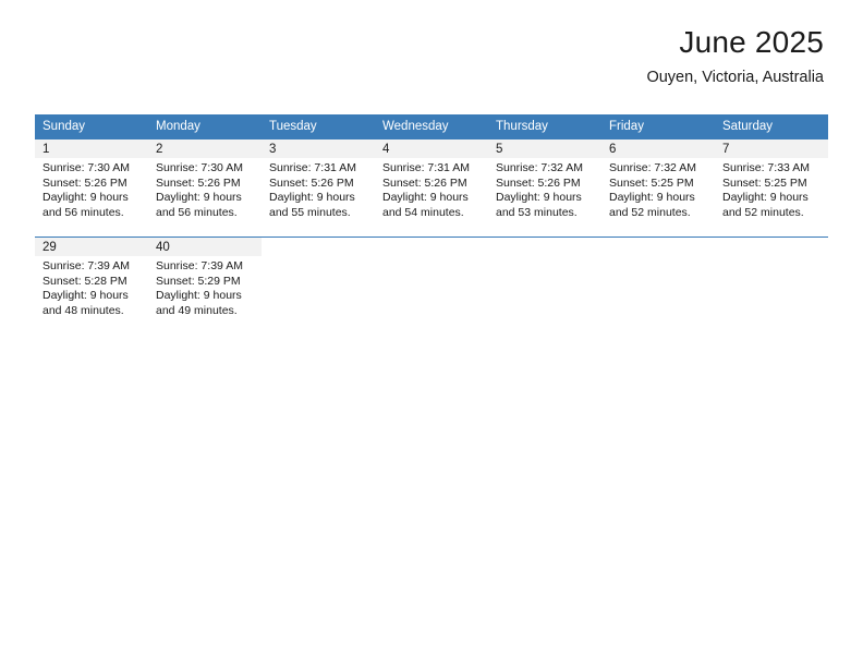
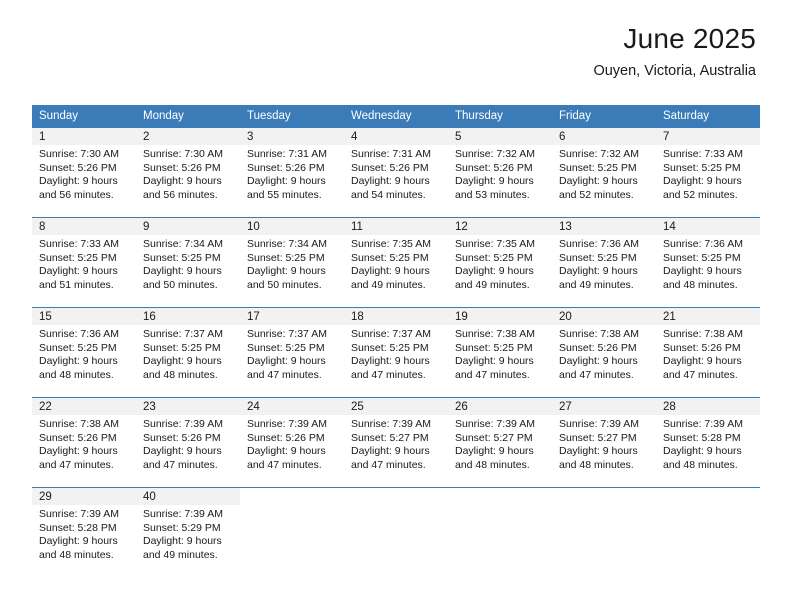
  June 2025
  Ouyen, Victoria, Australia
  Sunday	Monday	Tuesday	Wednesday	Thursday	Friday	Saturday
  1Sunrise: 7:30 AMSunset: 5:26 PMDaylight: 9 hoursand 56 minutes.	2Sunrise: 7:30 AMSunset: 5:26 PMDaylight: 9 hoursand 56 minutes.	3Sunrise: 7:31 AMSunset: 5:26 PMDaylight: 9 hoursand 55 minutes.	4Sunrise: 7:31 AMSunset: 5:26 PMDaylight: 9 hoursand 54 minutes.	5Sunrise: 7:32 AMSunset: 5:26 PMDaylight: 9 hoursand 53 minutes.	6Sunrise: 7:32 AMSunset: 5:25 PMDaylight: 9 hoursand 52 minutes.	7Sunrise: 7:33 AMSunset: 5:25 PMDaylight: 9 hoursand 52 minutes.
+ 8Sunrise: 7:33 AMSunset: 5:25 PMDaylight: 9 hoursand 51 minutes.	9Sunrise: 7:34 AMSunset: 5:25 PMDaylight: 9 hoursand 50 minutes.	10Sunrise: 7:34 AMSunset: 5:25 PMDaylight: 9 hoursand 50 minutes.	11Sunrise: 7:35 AMSunset: 5:25 PMDaylight: 9 hoursand 49 minutes.	12Sunrise: 7:35 AMSunset: 5:25 PMDaylight: 9 hoursand 49 minutes.	13Sunrise: 7:36 AMSunset: 5:25 PMDaylight: 9 hoursand 49 minutes.	14Sunrise: 7:36 AMSunset: 5:25 PMDaylight: 9 hoursand 48 minutes.
+ 15Sunrise: 7:36 AMSunset: 5:25 PMDaylight: 9 hoursand 48 minutes.	16Sunrise: 7:37 AMSunset: 5:25 PMDaylight: 9 hoursand 48 minutes.	17Sunrise: 7:37 AMSunset: 5:25 PMDaylight: 9 hoursand 47 minutes.	18Sunrise: 7:37 AMSunset: 5:25 PMDaylight: 9 hoursand 47 minutes.	19Sunrise: 7:38 AMSunset: 5:25 PMDaylight: 9 hoursand 47 minutes.	20Sunrise: 7:38 AMSunset: 5:26 PMDaylight: 9 hoursand 47 minutes.	21Sunrise: 7:38 AMSunset: 5:26 PMDaylight: 9 hoursand 47 minutes.
+ 22Sunrise: 7:38 AMSunset: 5:26 PMDaylight: 9 hoursand 47 minutes.	23Sunrise: 7:39 AMSunset: 5:26 PMDaylight: 9 hoursand 47 minutes.	24Sunrise: 7:39 AMSunset: 5:26 PMDaylight: 9 hoursand 47 minutes.	25Sunrise: 7:39 AMSunset: 5:27 PMDaylight: 9 hoursand 47 minutes.	26Sunrise: 7:39 AMSunset: 5:27 PMDaylight: 9 hoursand 48 minutes.	27Sunrise: 7:39 AMSunset: 5:27 PMDaylight: 9 hoursand 48 minutes.	28Sunrise: 7:39 AMSunset: 5:28 PMDaylight: 9 hoursand 48 minutes.
  29Sunrise: 7:39 AMSunset: 5:28 PMDaylight: 9 hoursand 48 minutes.	40Sunrise: 7:39 AMSunset: 5:29 PMDaylight: 9 hoursand 49 minutes.
